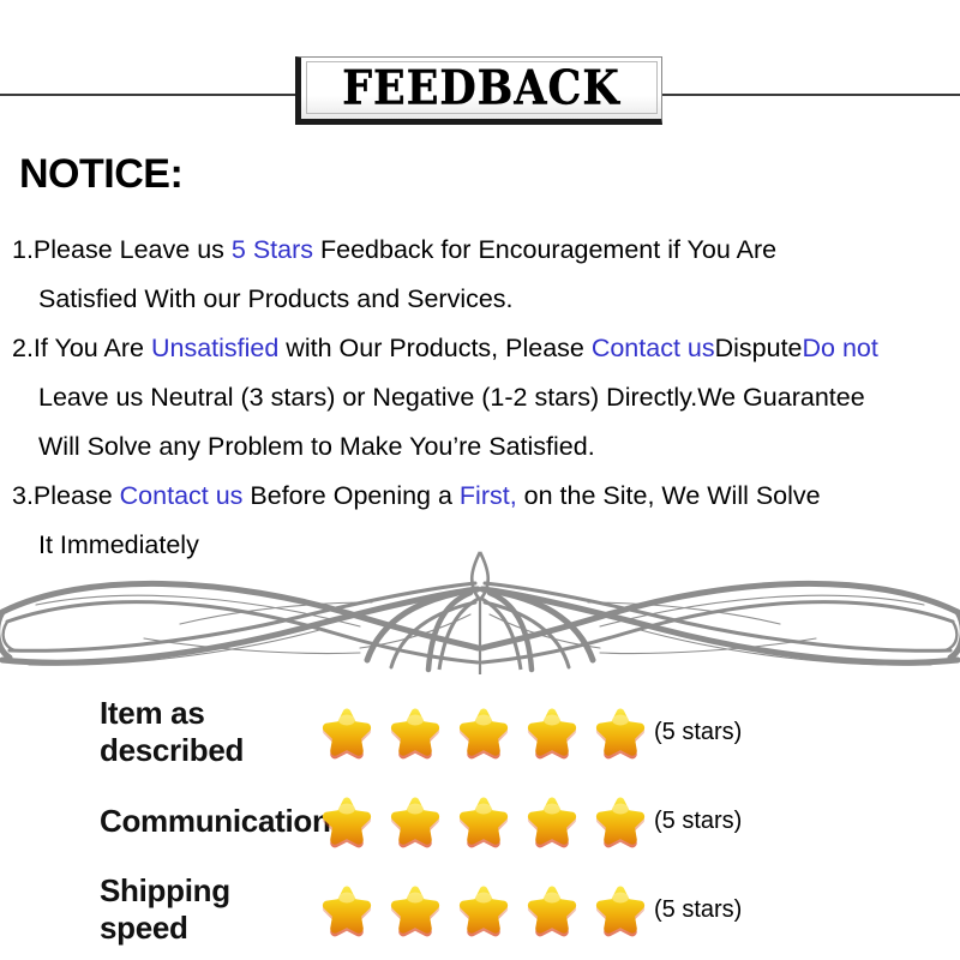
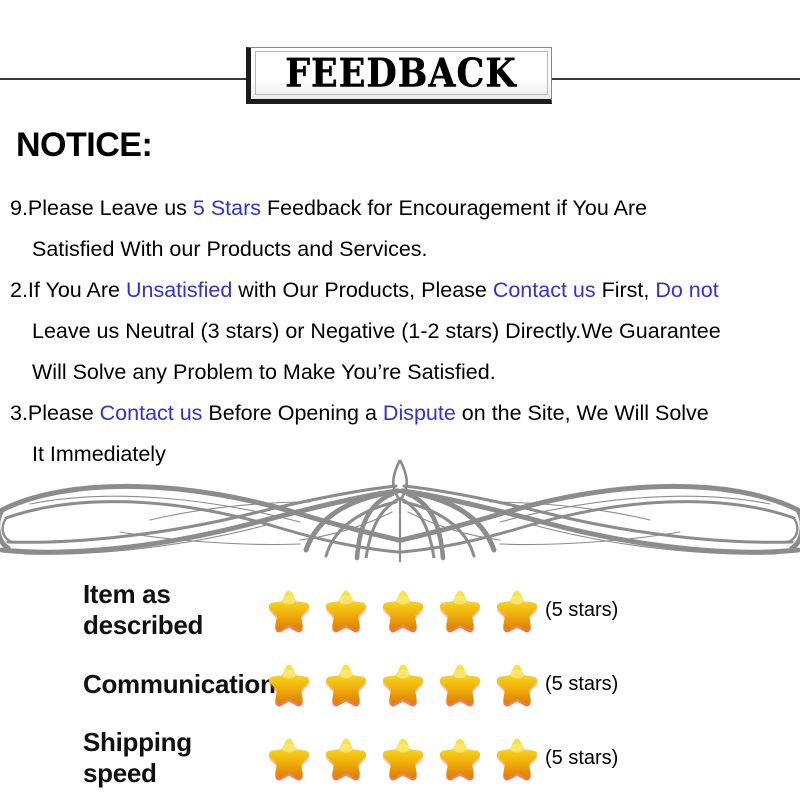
  FEEDBACK
  NOTICE:
- 1.Please Leave us 5 Stars Feedback for Encouragement if You Are
+ 9.Please Leave us 5 Stars Feedback for Encouragement if You Are
  Satisfied With our Products and Services.
- 2.If You Are Unsatisfied with Our Products, Please Contact usDisputeDo not
+ 2.If You Are Unsatisfied with Our Products, Please Contact us First, Do not
  Leave us Neutral (3 stars) or Negative (1-2 stars) Directly.We Guarantee
  Will Solve any Problem to Make You’re Satisfied.
- 3.Please Contact us Before Opening a First, on the Site, We Will Solve
+ 3.Please Contact us Before Opening a Dispute on the Site, We Will Solve
  It Immediately
  Item as described
  (5 stars)
  Communication
  (5 stars)
  Shipping speed
  (5 stars)
